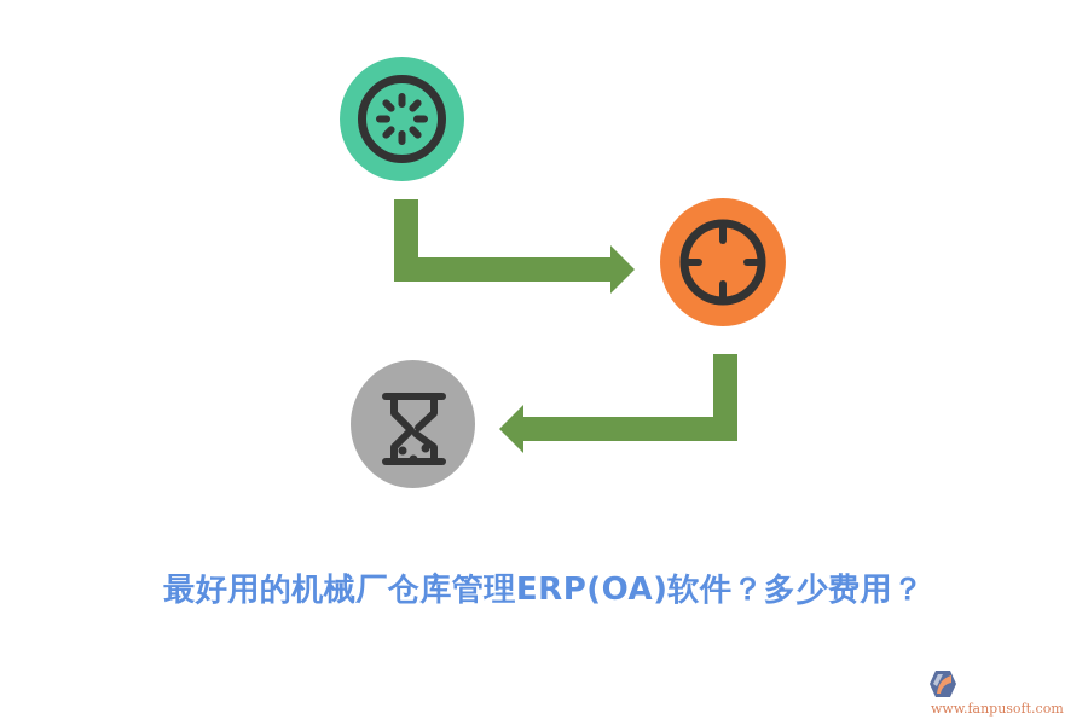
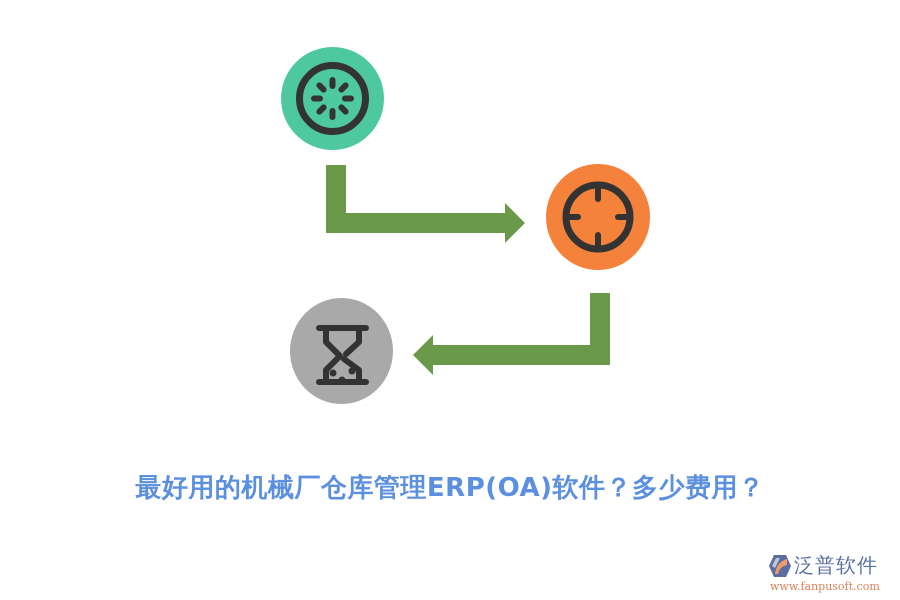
  最好用的机械厂仓库管理ERP(OA)软件？多少费用？
+ 泛普软件
  www.fanpusoft.com
